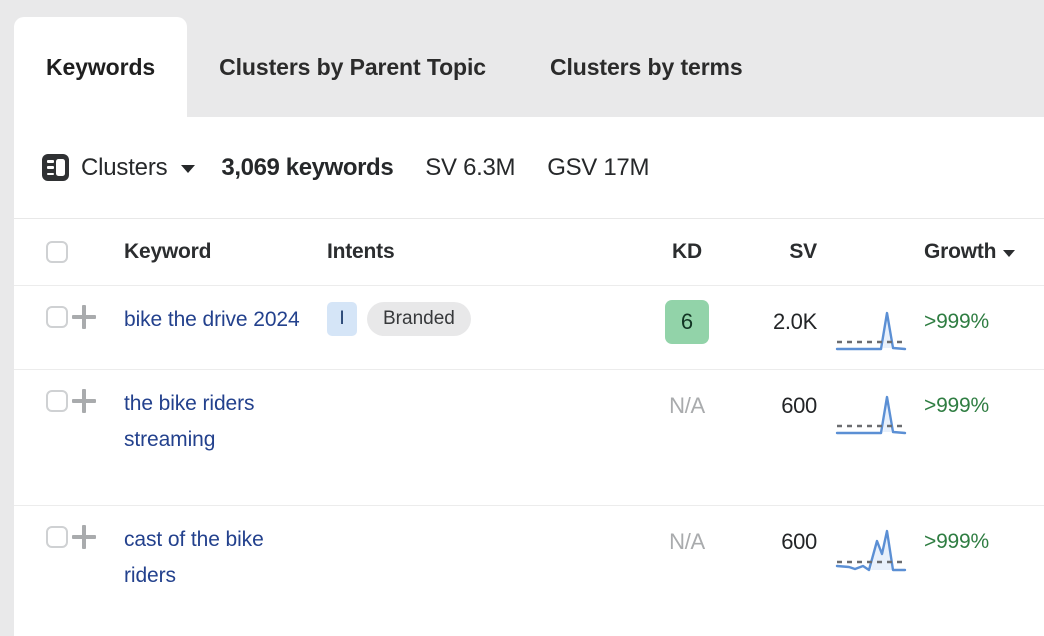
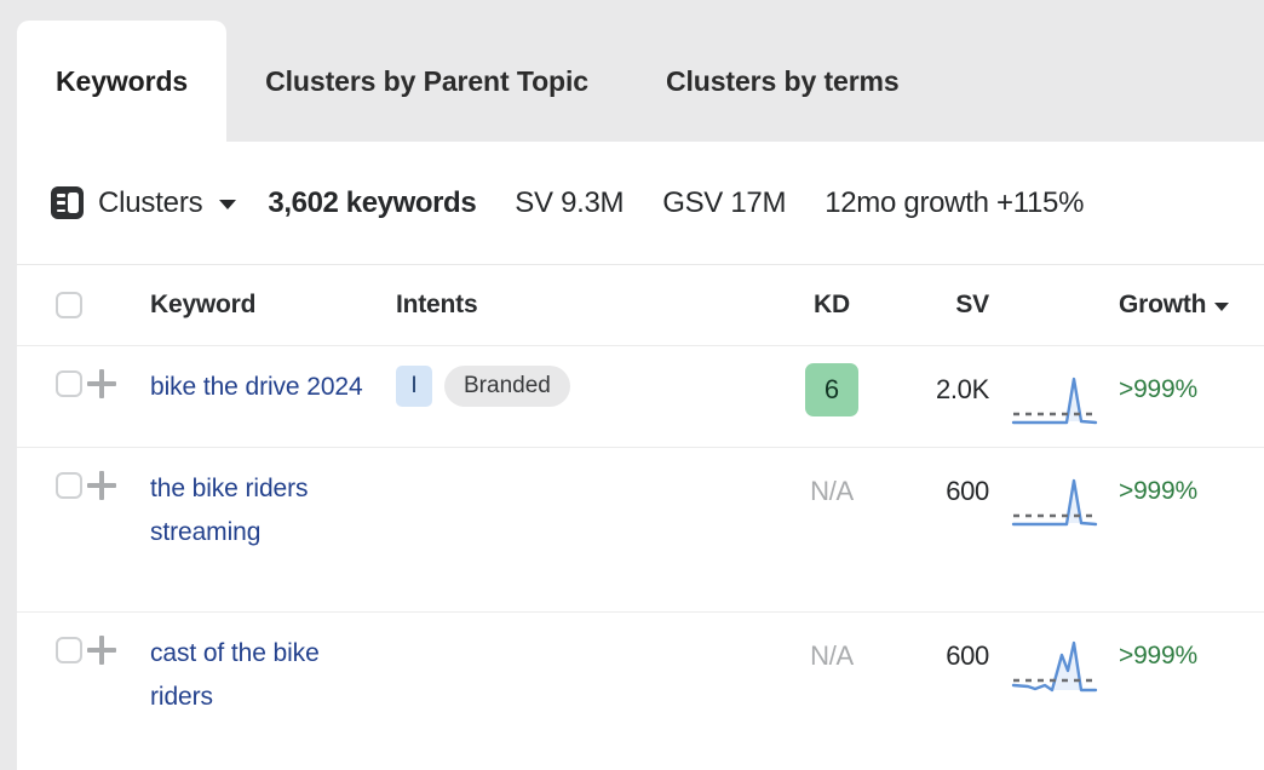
  Keywords
  Clusters by Parent Topic
  Clusters by terms
  Clusters
- 3,069 keywords
+ 3,602 keywords
- SV 6.3M
+ SV 9.3M
  GSV 17M
+ 12mo growth +115%
  Keyword
  Intents
  KD
  SV
  Growth
  bike the drive 2024
  I
  Branded
  6
  2.0K
  >999%
  the bike riders streaming
  N/A
  600
  >999%
  cast of the bike riders
  N/A
  600
  >999%
